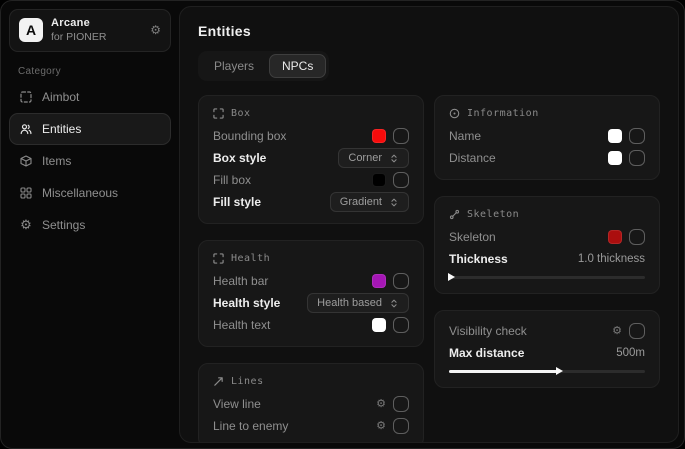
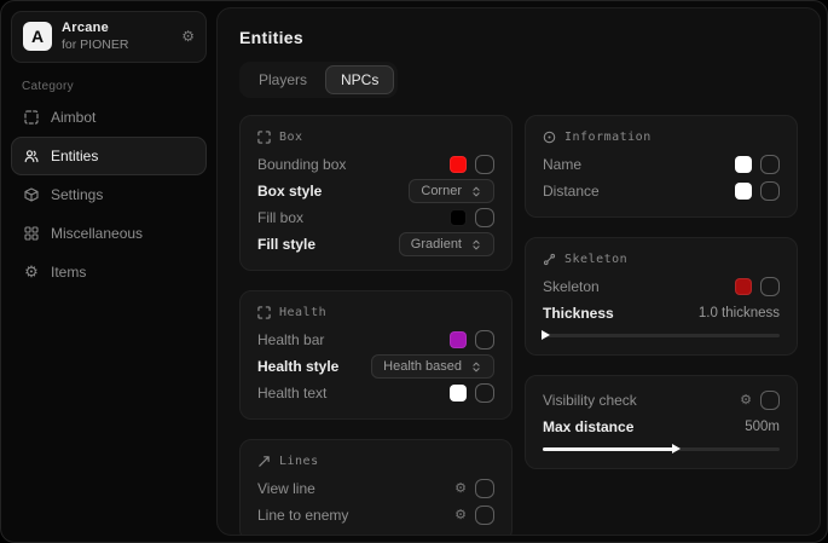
  A
  Arcane
  for PIONER
  ⚙
  Category
  Aimbot
  Entities
- Items
+ Settings
  Miscellaneous
  ⚙
- Settings
+ Items
  Entities
  Players
  NPCs
  Box
  Bounding box
  Box style
  Corner
  Fill box
  Fill style
  Gradient
  Health
  Health bar
  Health style
  Health based
  Health text
  Lines
  View line
  ⚙
  Line to enemy
  ⚙
  Information
  Name
  Distance
  Skeleton
  Skeleton
  Thickness
  1.0 thickness
  Visibility check
  ⚙
  Max distance
  500m
